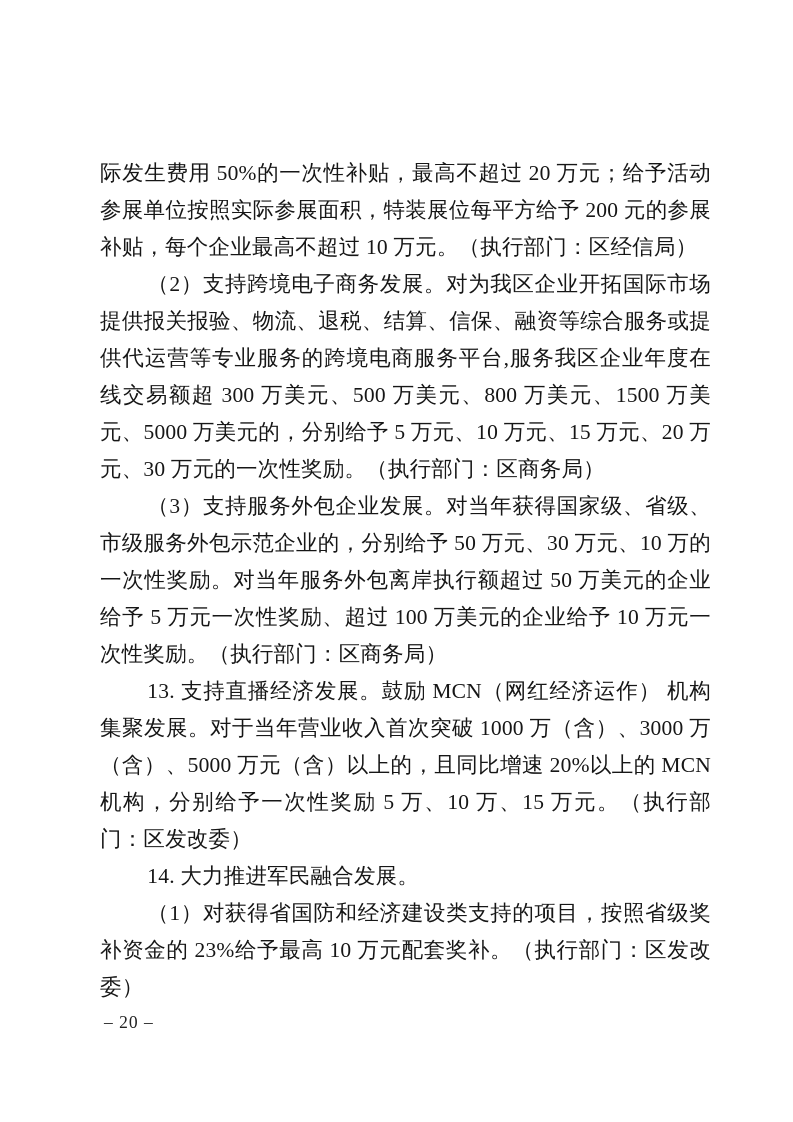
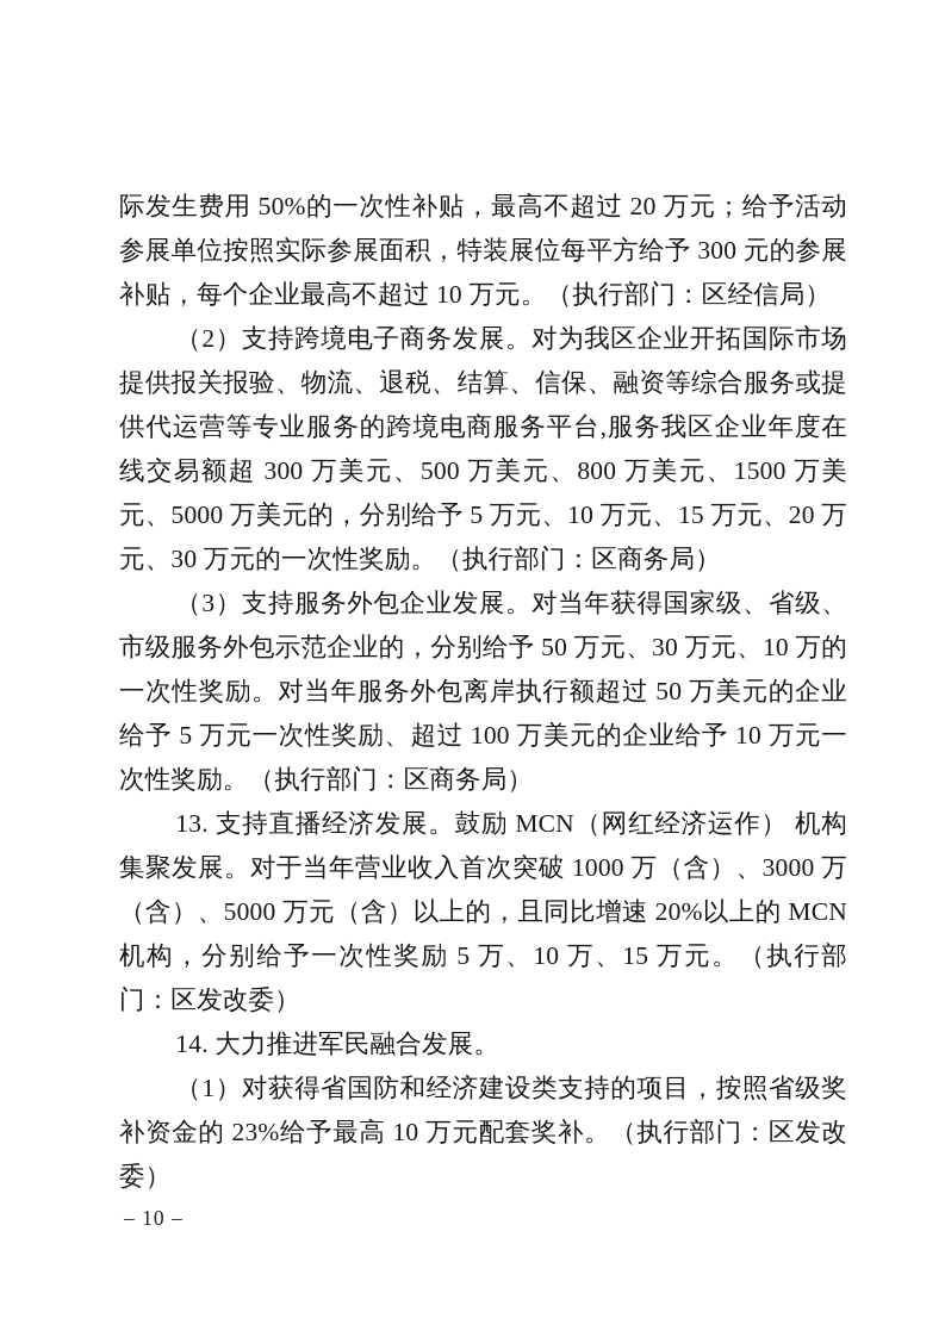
- 际发生费用 50%的一次性补贴，最高不超过 20 万元；给予活动参展单位按照实际参展面积，特装展位每平方给予 200 元的参展补贴，每个企业最高不超过 10 万元。（执行部门：区经信局）
+ 际发生费用 50%的一次性补贴，最高不超过 20 万元；给予活动参展单位按照实际参展面积，特装展位每平方给予 300 元的参展补贴，每个企业最高不超过 10 万元。（执行部门：区经信局）
  （2）支持跨境电子商务发展。对为我区企业开拓国际市场提供报关报验、物流、退税、结算、信保、融资等综合服务或提供代运营等专业服务的跨境电商服务平台,服务我区企业年度在线交易额超 300 万美元、500 万美元、800 万美元、1500 万美元、5000 万美元的，分别给予 5 万元、10 万元、15 万元、20 万元、30 万元的一次性奖励。（执行部门：区商务局）
  （3）支持服务外包企业发展。对当年获得国家级、省级、市级服务外包示范企业的，分别给予 50 万元、30 万元、10 万的一次性奖励。对当年服务外包离岸执行额超过 50 万美元的企业给予 5 万元一次性奖励、超过 100 万美元的企业给予 10 万元一次性奖励。（执行部门：区商务局）
  13. 支持直播经济发展。鼓励 MCN（网红经济运作） 机构集聚发展。对于当年营业收入首次突破 1000 万（含）、3000 万（含）、5000 万元（含）以上的，且同比增速 20%以上的 MCN 机构，分别给予一次性奖励 5 万、10 万、15 万元。（执行部门：区发改委）
  14. 大力推进军民融合发展。
  （1）对获得省国防和经济建设类支持的项目，按照省级奖补资金的 23%给予最高 10 万元配套奖补。（执行部门：区发改委）
- – 20 –
+ – 10 –
